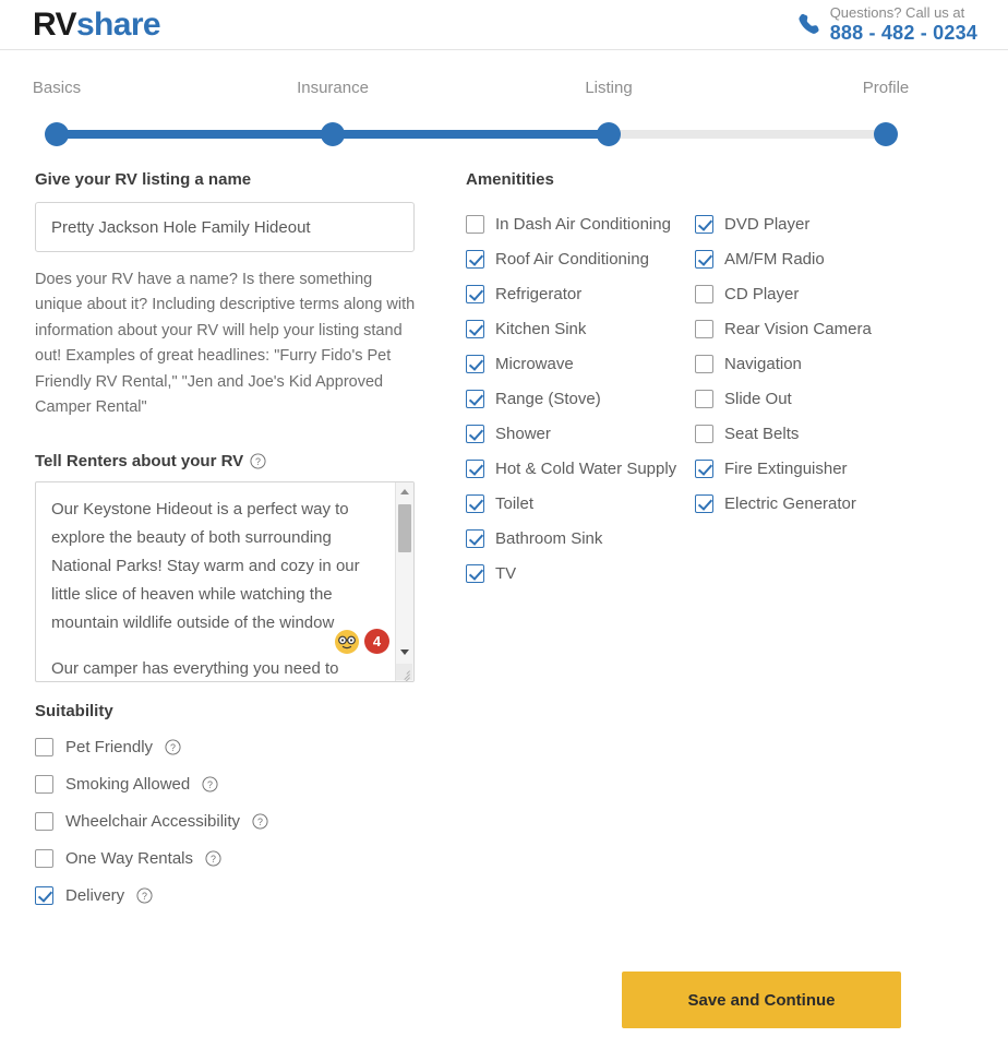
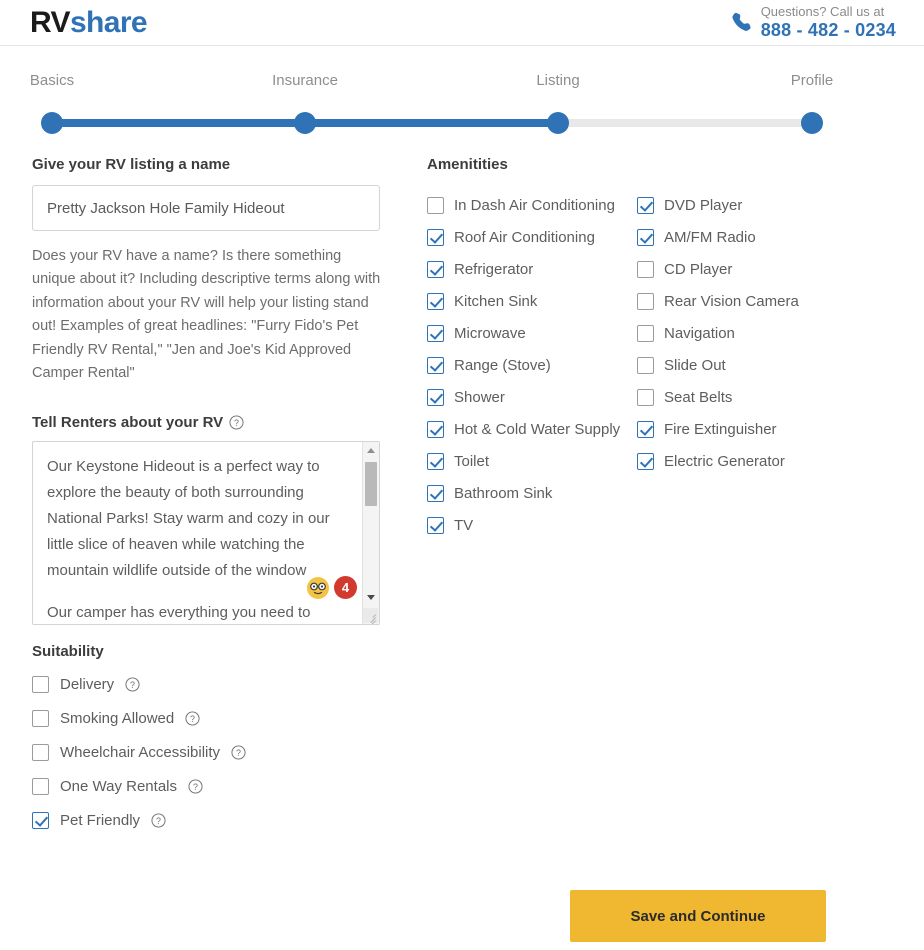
  RVshare
  Questions? Call us at
  888 - 482 - 0234
  Basics
  Insurance
  Listing
  Profile
  Give your RV listing a name
  Pretty Jackson Hole Family Hideout
  Does your RV have a name? Is there something unique about it? Including descriptive terms along with information about your RV will help your listing stand out! Examples of great headlines: "Furry Fido's Pet Friendly RV Rental," "Jen and Joe's Kid Approved Camper Rental"
  Tell Renters about your RV
  ?
  Our Keystone Hideout is a perfect way to explore the beauty of both surrounding National Parks! Stay warm and cozy in our little slice of heaven while watching the mountain wildlife outside of the window
  Our camper has everything you need to
  4
  Suitability
- Pet Friendly
+ Delivery
  ?
  Smoking Allowed
  ?
  Wheelchair Accessibility
  ?
  One Way Rentals
  ?
- Delivery
+ Pet Friendly
  ?
  Amenitities
  In Dash Air Conditioning
  Roof Air Conditioning
  Refrigerator
  Kitchen Sink
  Microwave
  Range (Stove)
  Shower
  Hot & Cold Water Supply
  Toilet
  Bathroom Sink
  TV
  DVD Player
  AM/FM Radio
  CD Player
  Rear Vision Camera
  Navigation
  Slide Out
  Seat Belts
  Fire Extinguisher
  Electric Generator
  Save and Continue
